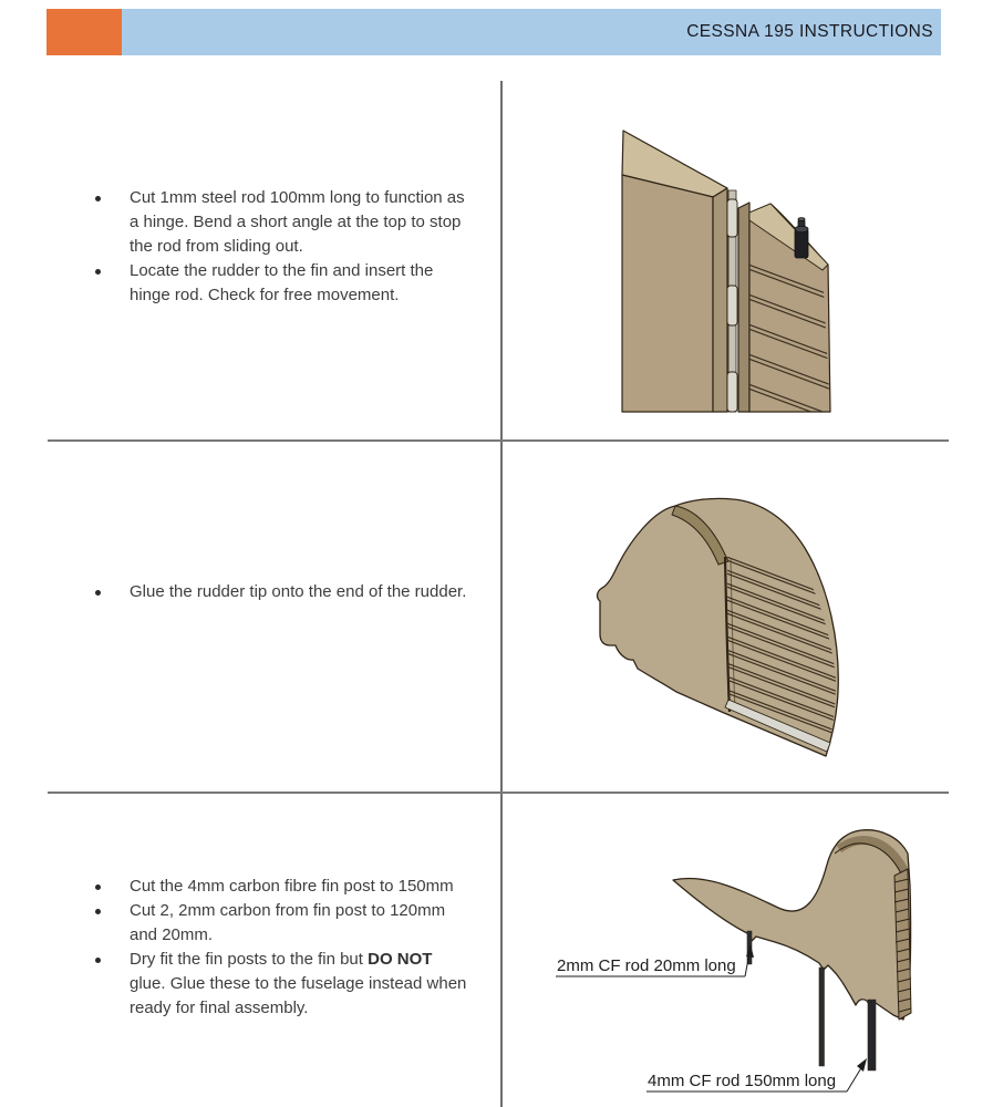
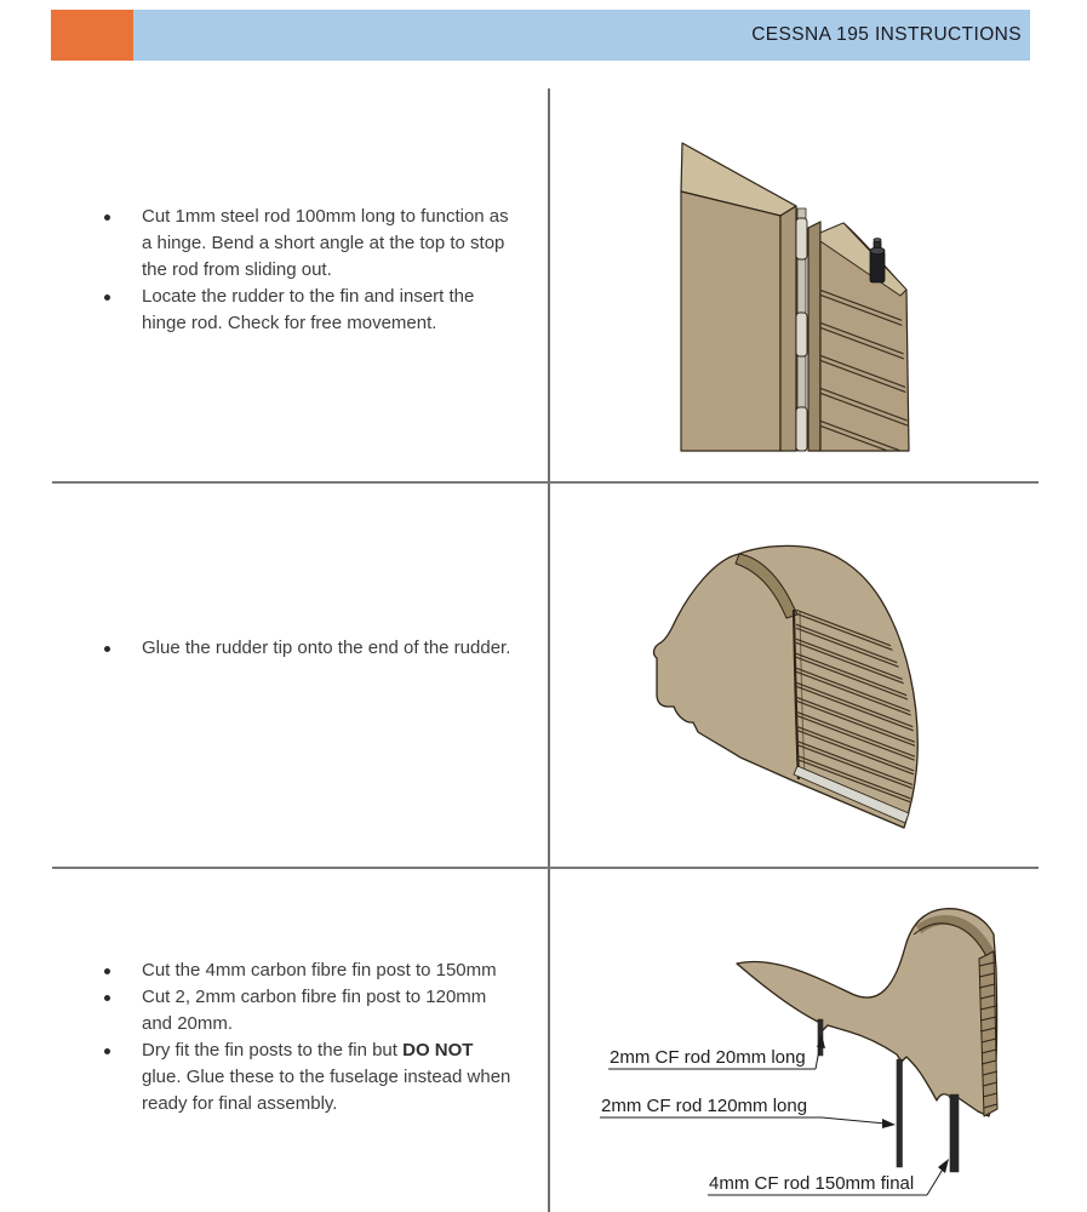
  CESSNA 195 INSTRUCTIONS
  Cut 1mm steel rod 100mm long to function as a hinge. Bend a short angle at the top to stop the rod from sliding out.
  Locate the rudder to the fin and insert the hinge rod. Check for free movement.
  Glue the rudder tip onto the end of the rudder.
  Cut the 4mm carbon fibre fin post to 150mm
- Cut 2, 2mm carbon from fin post to 120mm and 20mm.
+ Cut 2, 2mm carbon fibre fin post to 120mm and 20mm.
  Dry fit the fin posts to the fin but DO NOT glue. Glue these to the fuselage instead when ready for final assembly.
  2mm CF rod 20mm long
+ 2mm CF rod 120mm long
- 4mm CF rod 150mm long
+ 4mm CF rod 150mm final
